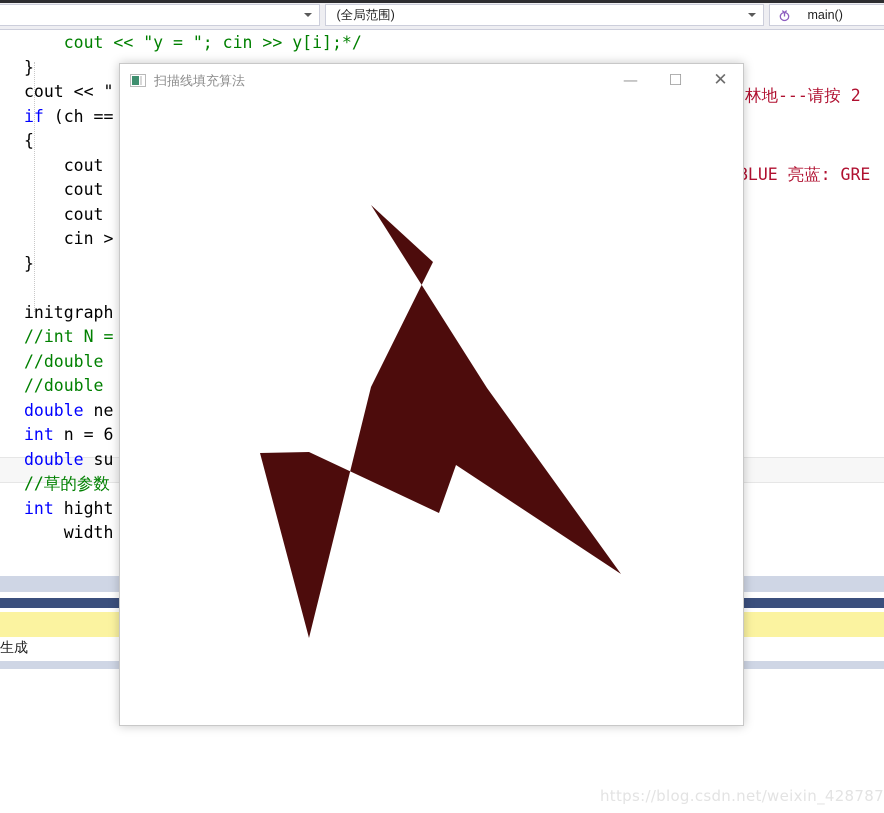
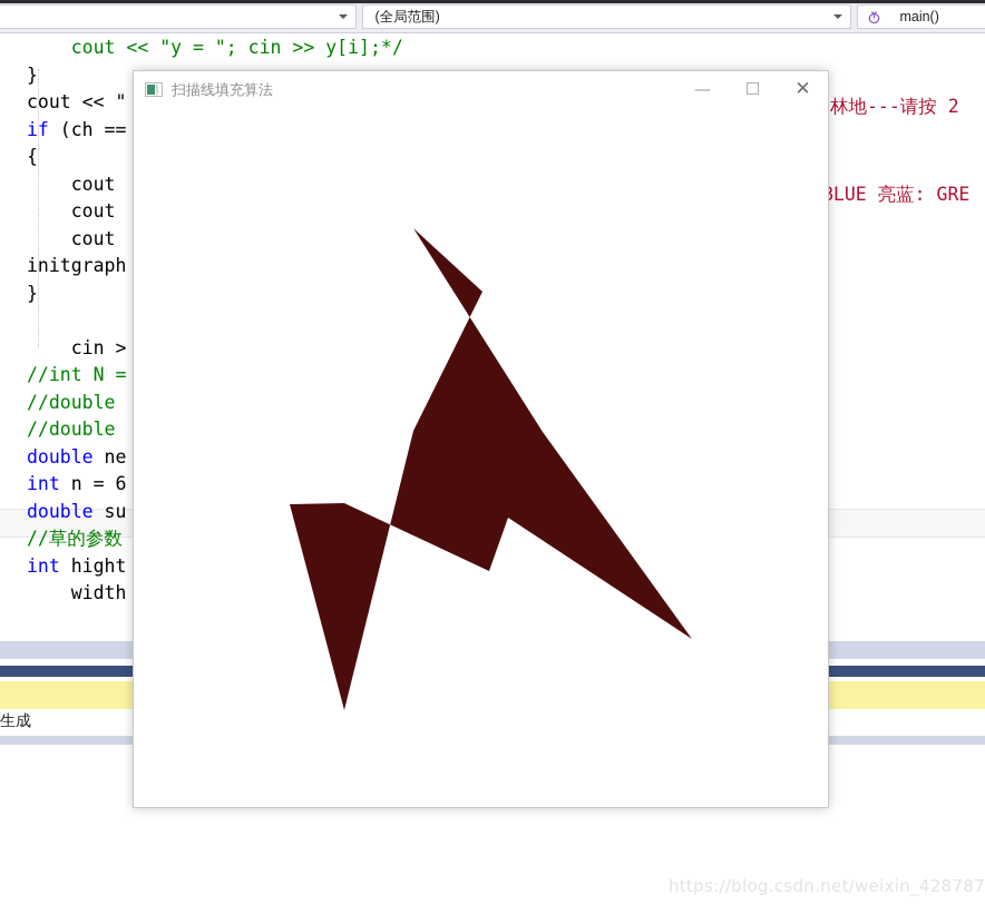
  生成
  (全局范围)
  main()
  cout << "y = "; cin >> y[i];*/
  }
  cout << "
  if (ch ==
  {
  cout
  cout
  cout
- cin >
+ initgraph
  }
- initgraph
+ cin >
  //int N =
  //double
  //double
  double ne
  int n = 6
  double su
  //草的参数
  int hight
  width
  林地---请按 2
  LUE 亮蓝: GRE
  扫描线填充算法
  —
  ☐
  ✕
  https://blog.csdn.net/weixin_428787
